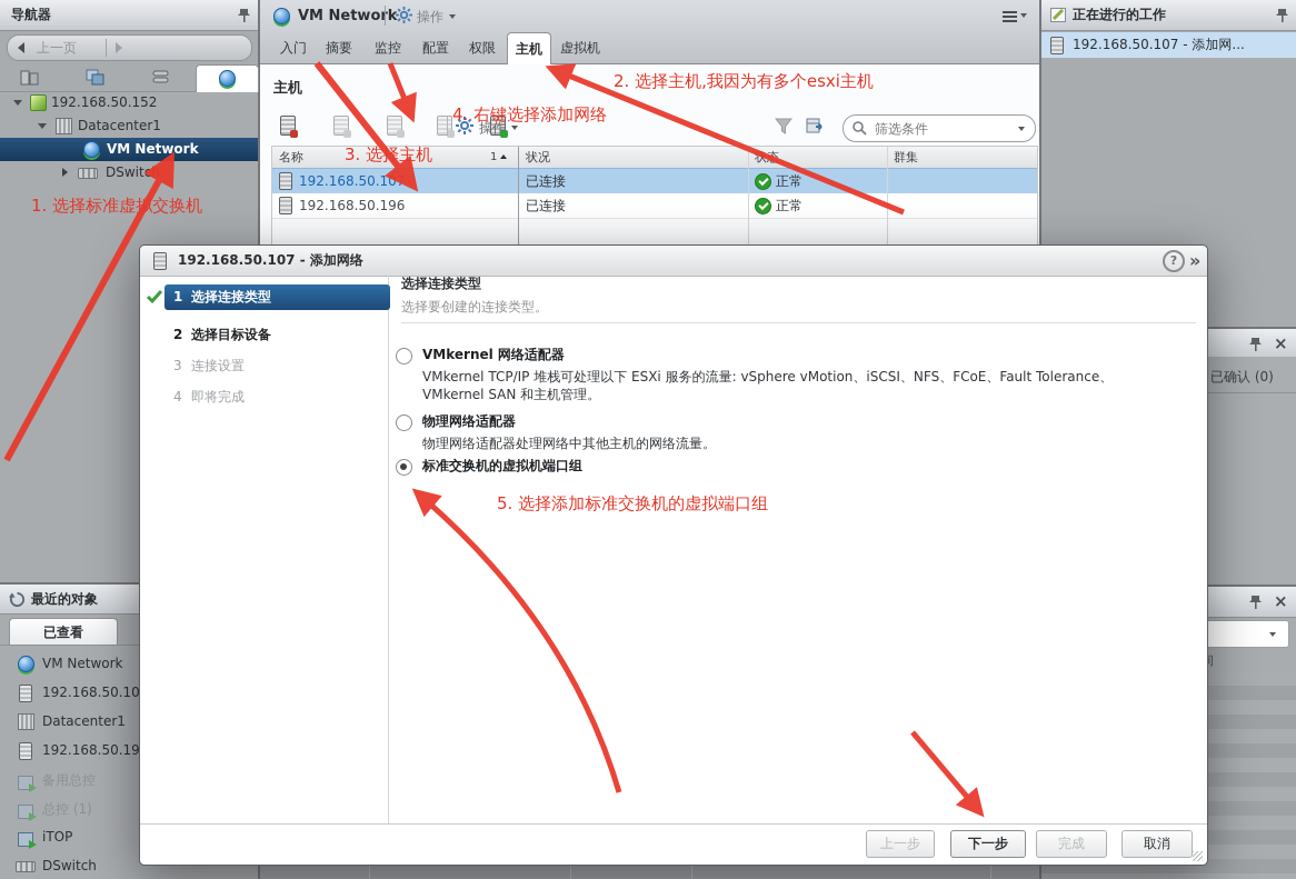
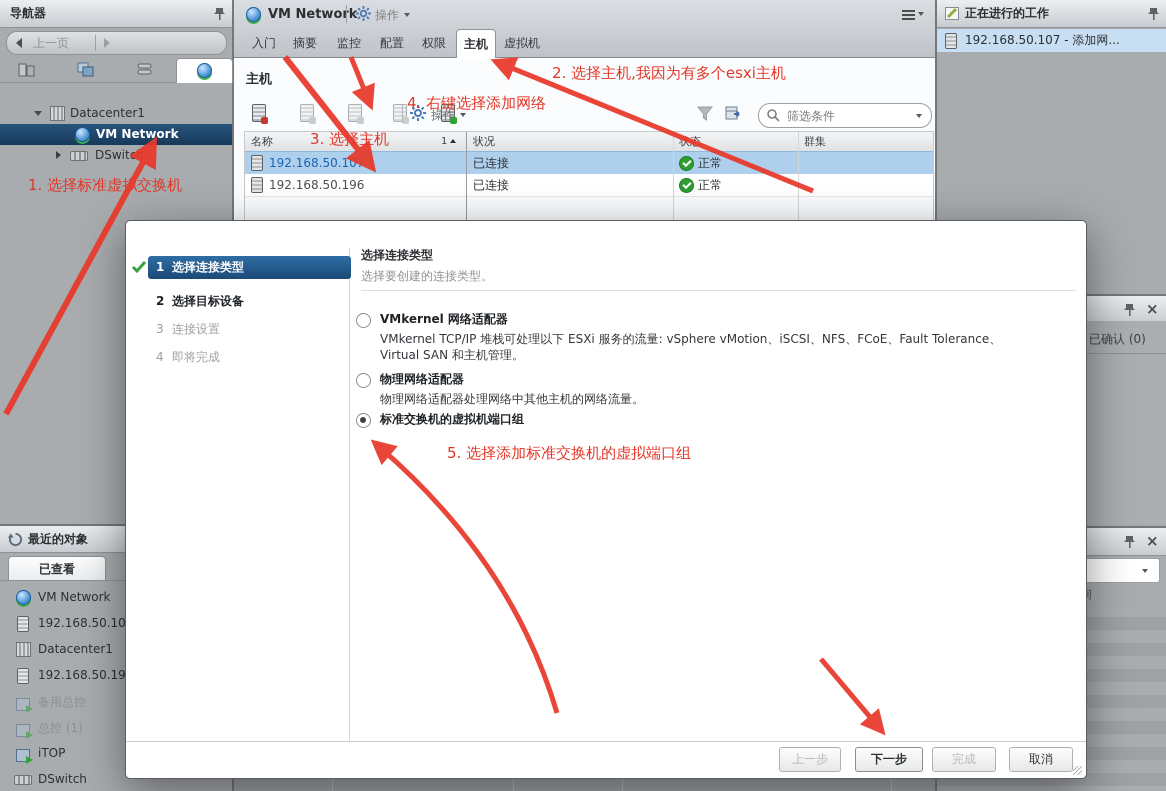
  导航器
  上一页
- 192.168.50.152
  Datacenter1
  VM Network
  DSwitch
  最近的对象
  已查看
  VM Network
  192.168.50.10
  Datacenter1
  192.168.50.19
  备用总控
  总控 (1)
  iTOP
  DSwitch
  VM Netwok
  操作
  入门
  摘要
  监控
  配置
  权限
  主机
  虚拟机
  主机
  操作
  筛选条件
  名称
  1
  状况
  群集
  192.168.50.107
  已连接
  正常
  192.168.50.196
  已连接
  正常
  正在进行的工作
  192.168.50.107 - 添加网...
  ×
  已确认 (0)
  ×
- 192.168.50.107 - 添加网络
- ?
- »
  1
  选择连接类型
  2
  选择目标设备
  3
  连接设置
  4
  即将完成
  选择连接类型
  选择要创建的连接类型。
  VMkernel 网络适配器
- VMkernel TCP/IP 堆栈可处理以下 ESXi 服务的流量: vSphere vMotion、iSCSI、NFS、FCoE、Fault Tolerance、VMkernel SAN 和主机管理。
+ VMkernel TCP/IP 堆栈可处理以下 ESXi 服务的流量: vSphere vMotion、iSCSI、NFS、FCoE、Fault Tolerance、Virtual SAN 和主机管理。
  物理网络适配器
  物理网络适配器处理网络中其他主机的网络流量。
  标准交换机的虚拟机端口组
  上一步
  下一步
  完成
  取消
  1. 选择标准虚交换机
  2. 选择主机,我因为有多个esxi主机
  3. 选主机
  4. 右键选择添加网络
  5. 选择添加标准交换机的虚拟端口组
